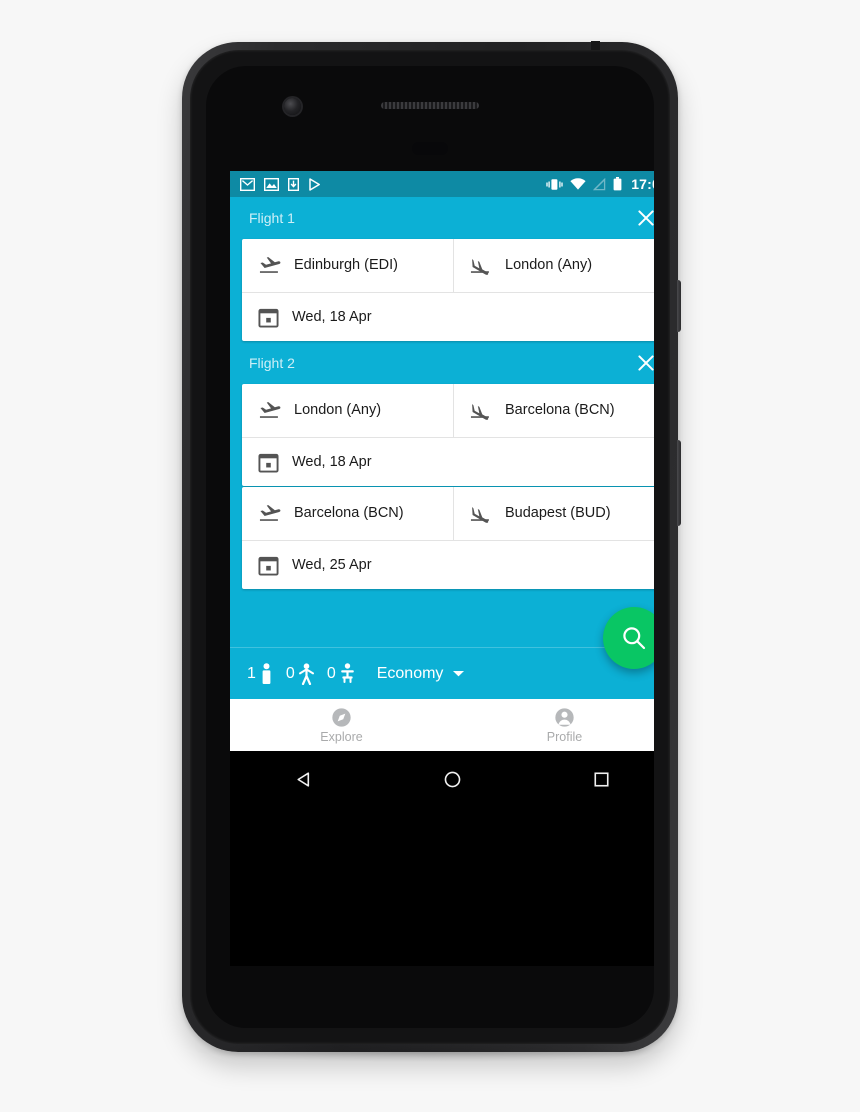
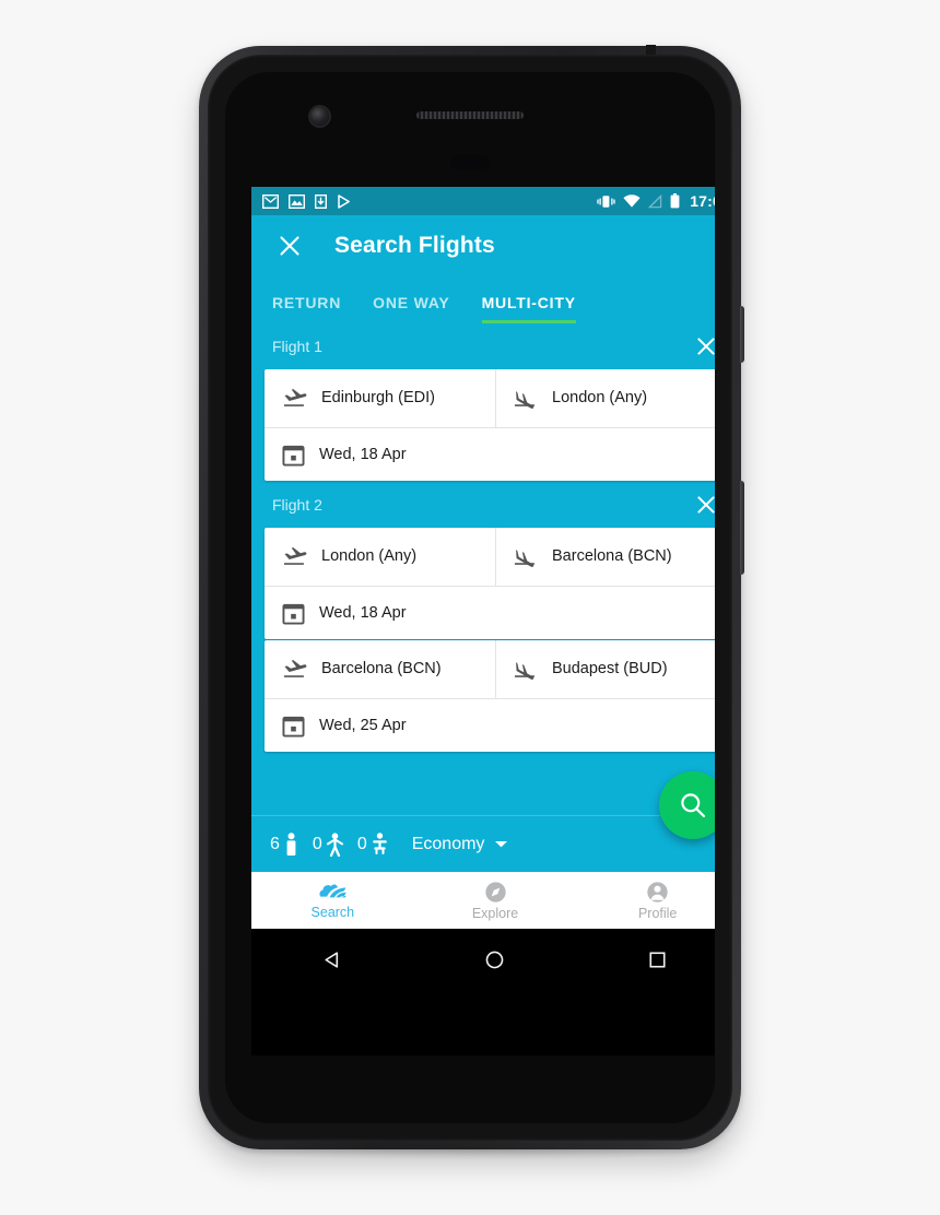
+ Search Flights
+ RETURN
+ ONE WAY
+ MULTI-CITY
  Flight 1
  Edinburgh (EDI)
  London (Any)
  Wed, 18 Apr
  Flight 2
  London (Any)
  Barcelona (BCN)
  Wed, 18 Apr
  Barcelona (BCN)
  Budapest (BUD)
  Wed, 25 Apr
- 1
+ 6
  0
  0
  Economy
+ Search
  Explore
  Profile
